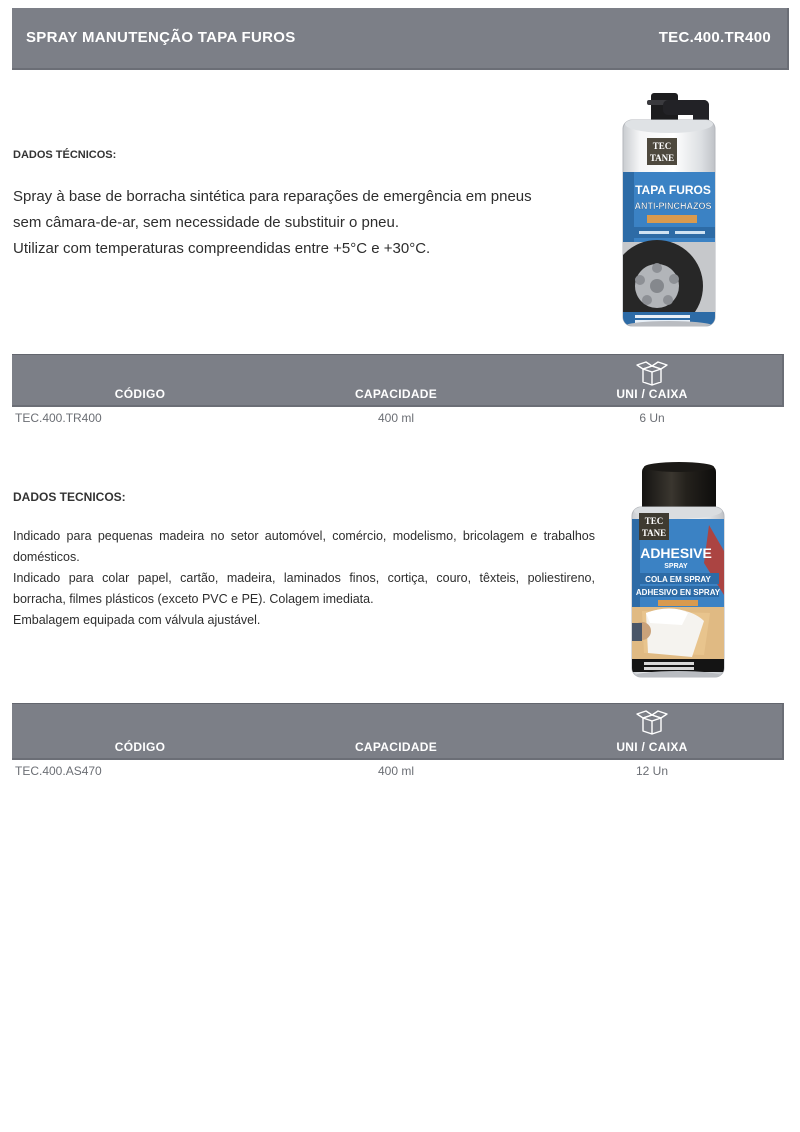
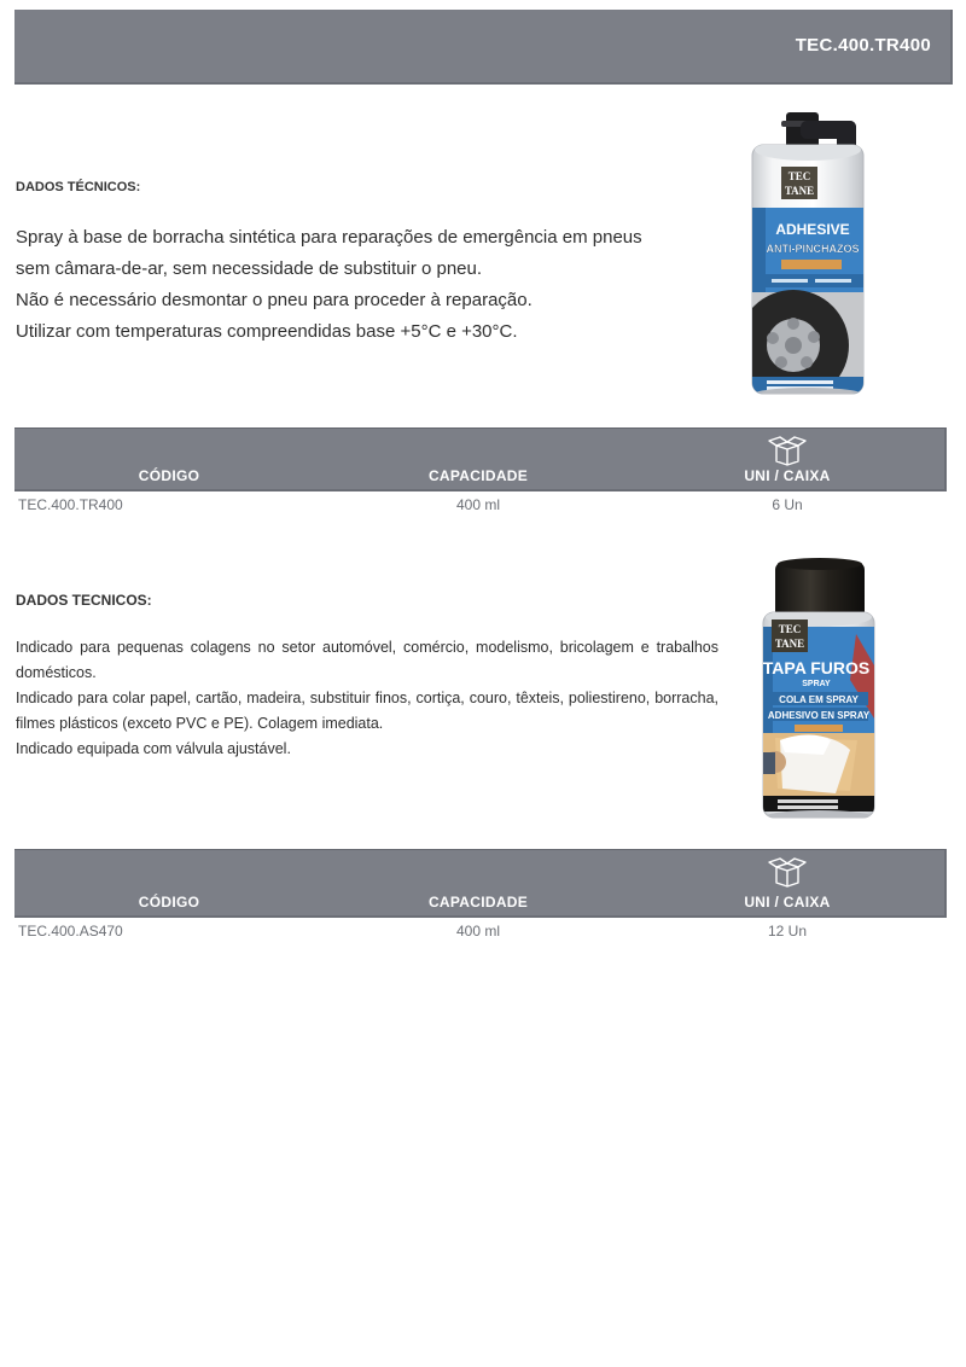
- SPRAY MANUTENÇÃO TAPA FUROS
  TEC.400.TR400
  TEC
  TANE
- TAPA FUROS
+ ADHESIVE
  ANTI-PINCHAZOS
  DADOS TÉCNICOS:
  Spray à base de borracha sintética para reparações de emergência em pneus sem câmara-de-ar, sem necessidade de substituir o pneu.
+ Não é necessário desmontar o pneu para proceder à reparação.
- Utilizar com temperaturas compreendidas entre +5°C e +30°C.
+ Utilizar com temperaturas compreendidas base +5°C e +30°C.
  CÓDIGO
  CAPACIDADE
  UNI / CAIXA
  TEC.400.TR400
  400 ml
  6 Un
  TEC
  TANE
- ADHESIVE
+ TAPA FUROS
  COLA EM SPRAY
  ADHESIVO EN SPRAY
  DADOS TECNICOS:
- Indicado para pequenas madeira no setor automóvel, comércio, modelismo, bricolagem e trabalhos domésticos.
+ Indicado para pequenas colagens no setor automóvel, comércio, modelismo, bricolagem e trabalhos domésticos.
- Indicado para colar papel, cartão, madeira, laminados finos, cortiça, couro, têxteis, poliestireno, borracha, filmes plásticos (exceto PVC e PE). Colagem imediata.
+ Indicado para colar papel, cartão, madeira, substituir finos, cortiça, couro, têxteis, poliestireno, borracha, filmes plásticos (exceto PVC e PE). Colagem imediata.
- Embalagem equipada com válvula ajustável.
+ Indicado equipada com válvula ajustável.
  CÓDIGO
  CAPACIDADE
  UNI / CAIXA
  TEC.400.AS470
  400 ml
  12 Un
